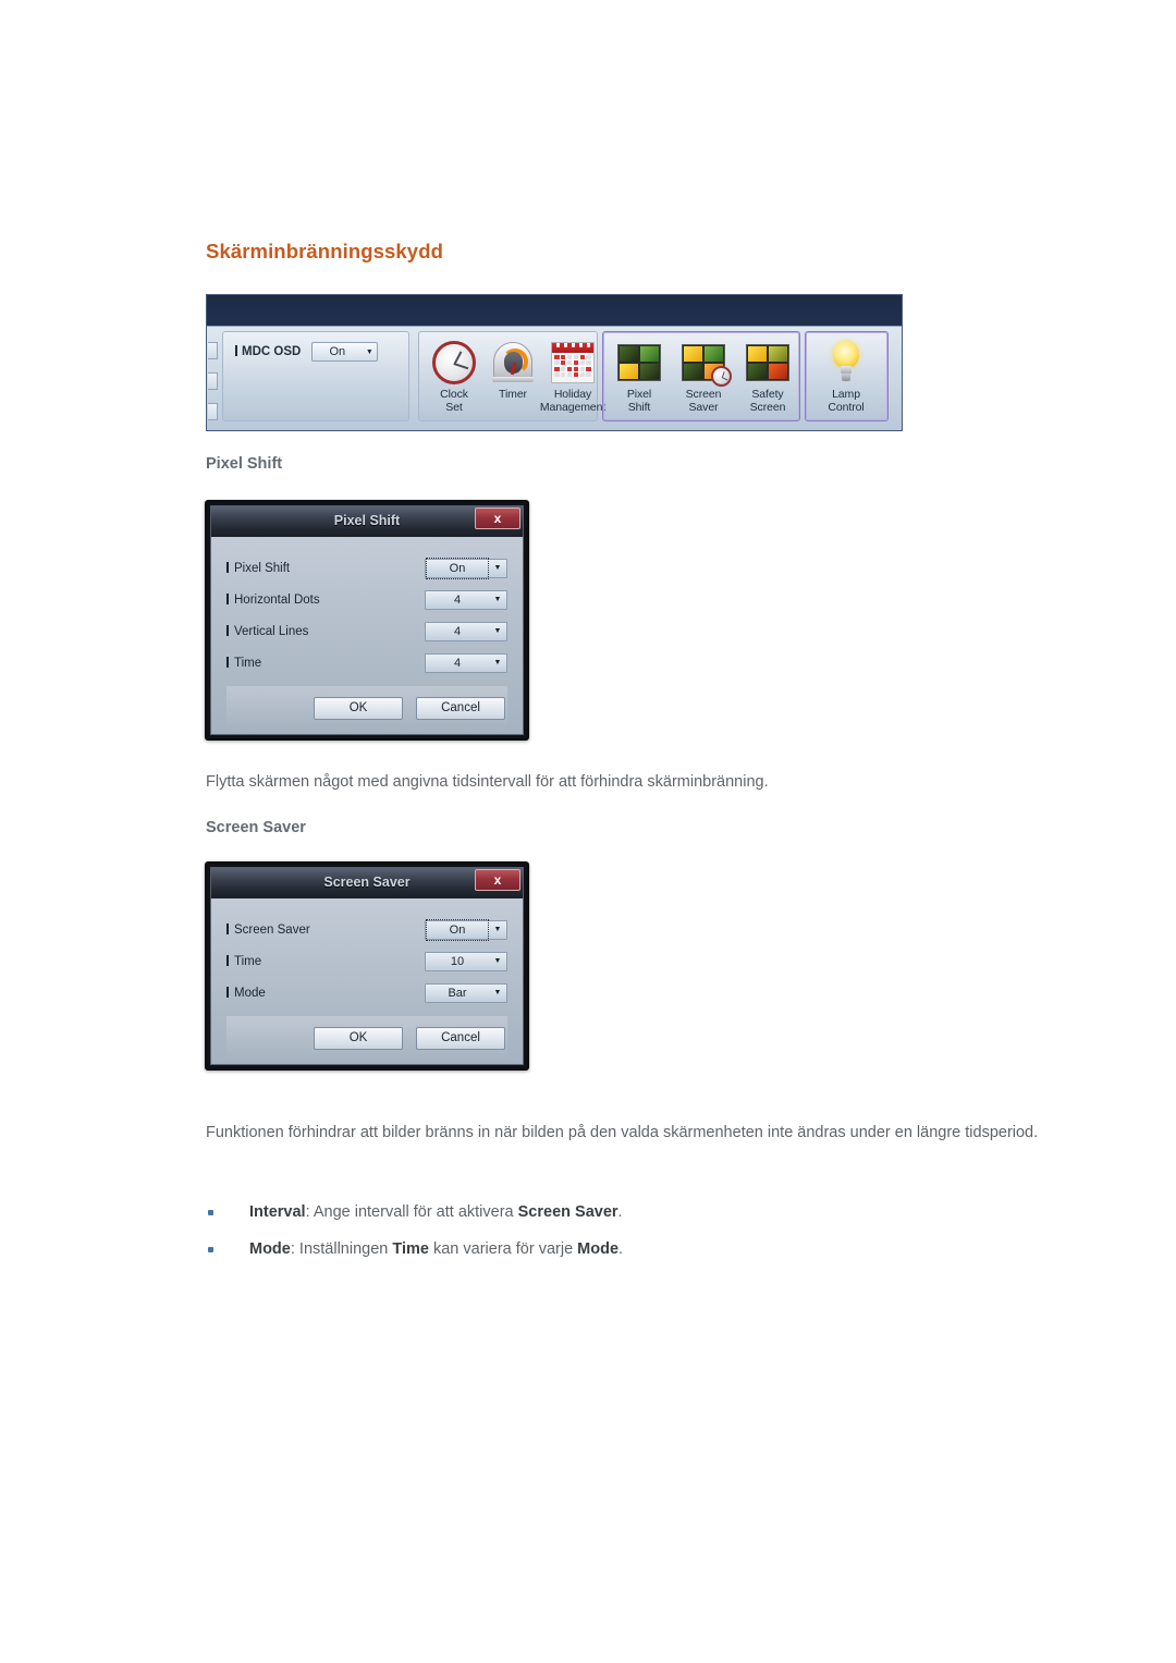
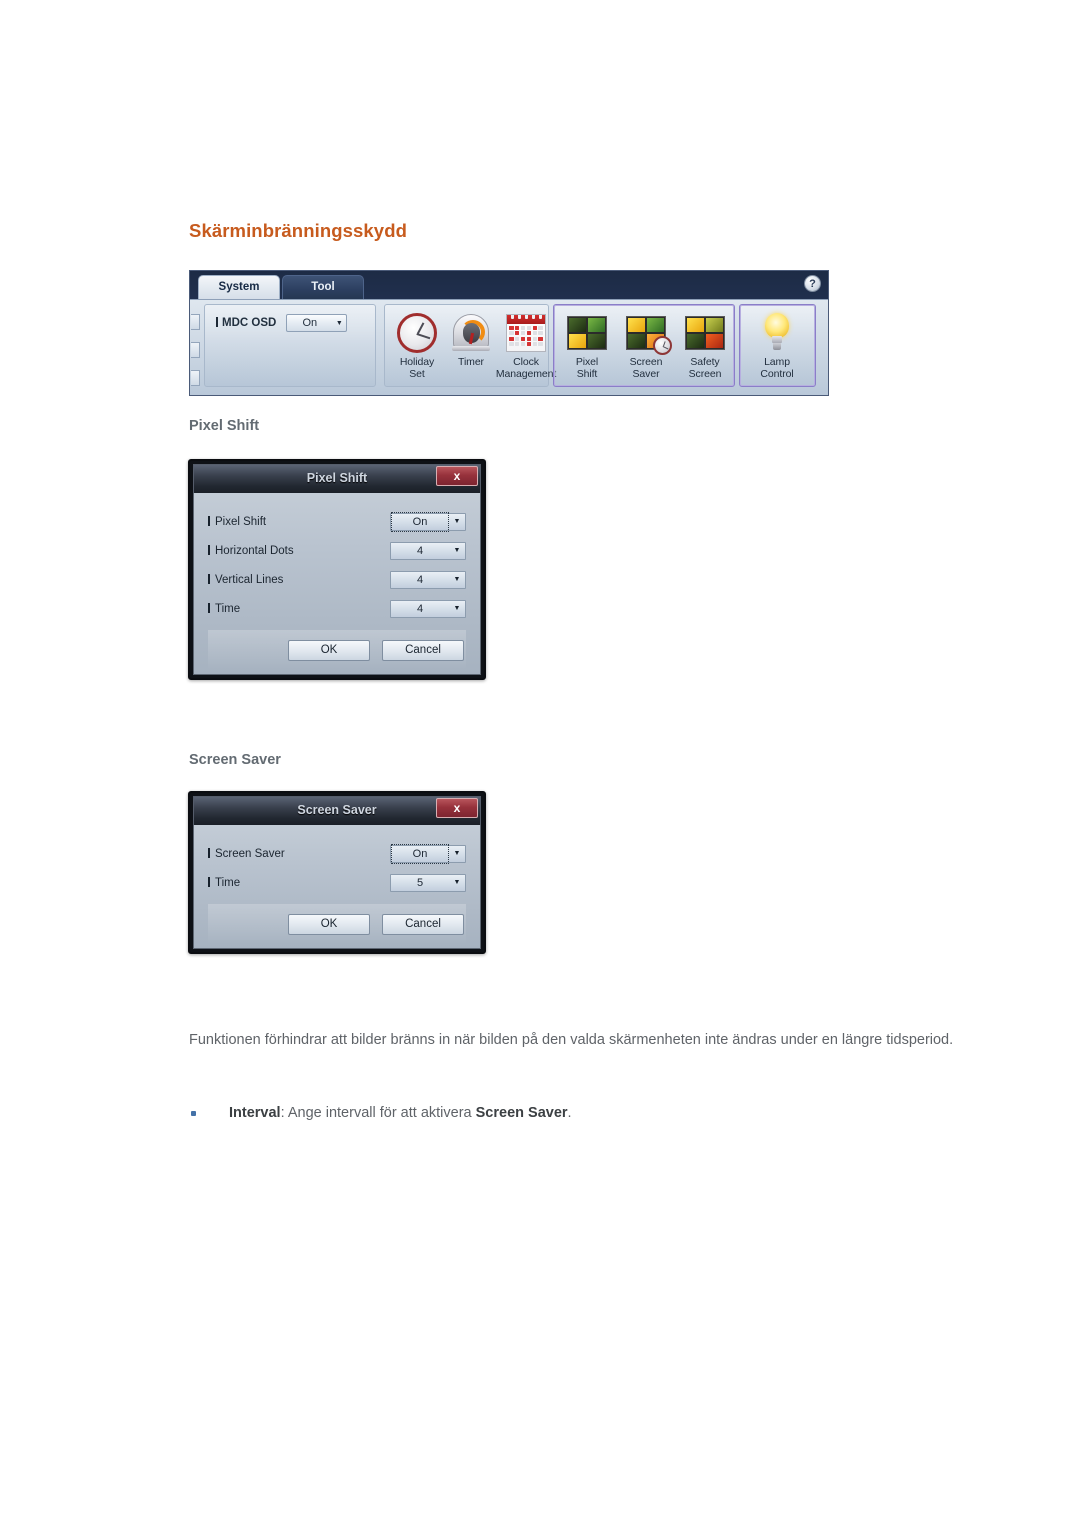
  Skärminbränningsskydd
+ System
+ Tool
+ ?
  MDC OSD
  On
- Clock
+ Holiday
  Set
  Timer
- Holiday
+ Clock
  Managemen
  Pixel
  Shift
  Screen
  Saver
  Safety
  Screen
  Lamp
  Control
  Pixel Shift
  Pixel Shift
  x
  Pixel Shift
  On
  Horizontal Dots
  4
  Vertical Lines
  4
  Time
  4
  OK
  Cancel
- Flytta skärmen något med angivna tidsintervall för att förhindra skärminbränning.
  Screen Saver
  Screen Saver
  x
  Screen Saver
  On
  Time
- 10
+ 5
- Mode
- Bar
  OK
  Cancel
  Funktionen förhindrar att bilder bränns in när bilden på den valda skärmenheten inte ändras under en längre tidsperiod.
  Interval: Ange intervall för att aktivera Screen Saver.
- Mode: Inställningen Time kan variera för varje Mode.
